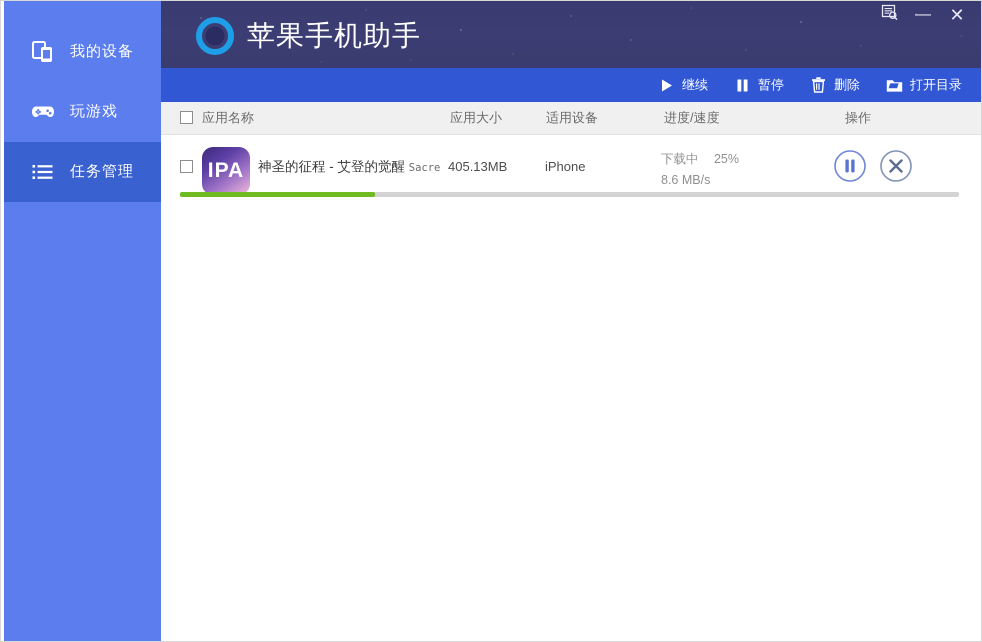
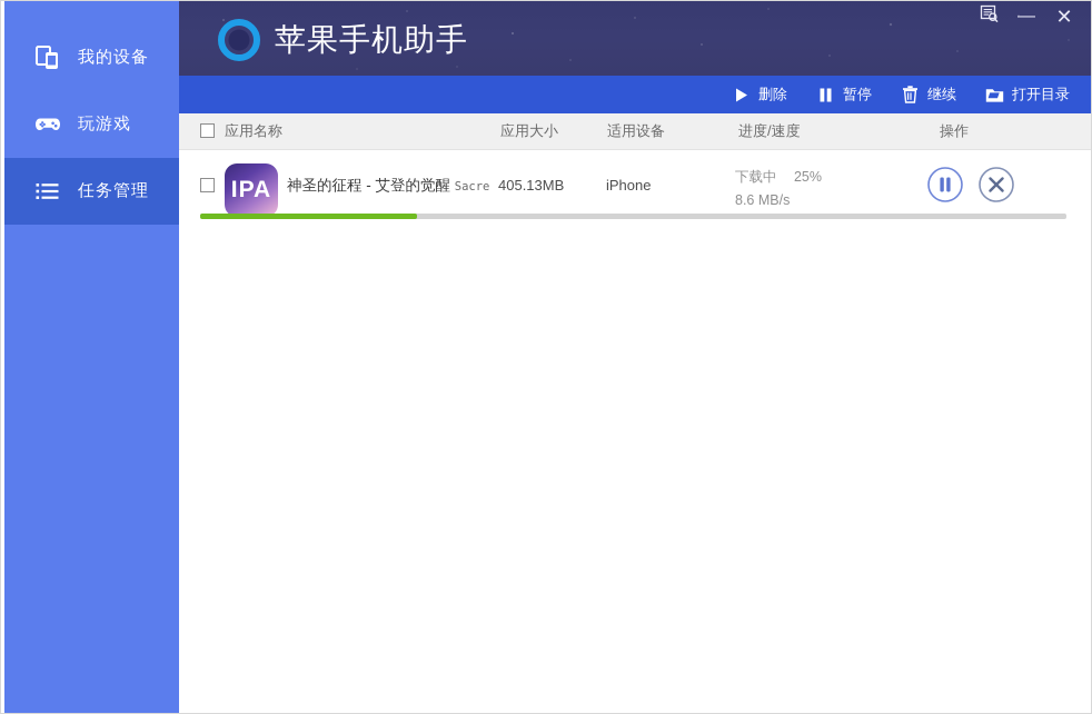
  我的设备
  玩游戏
  任务管理
  苹果手机助手
  —
  ✕
- 继续
+ 删除
  暂停
- 删除
+ 继续
  打开目录
  应用名称
  应用大小
  适用设备
  进度/速度
  操作
  IPA
  神圣的征程 - 艾登的觉醒 Sacre
  405.13MB
  iPhone
  下载中 25%
  8.6 MB/s
